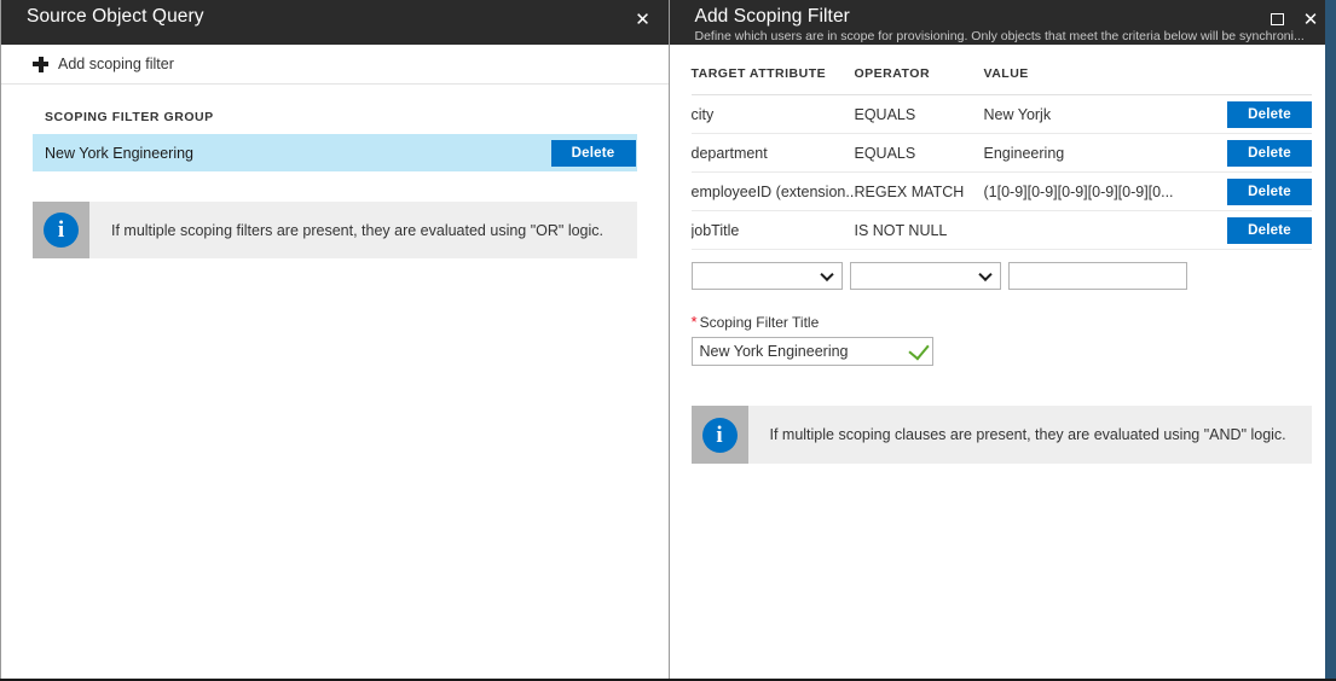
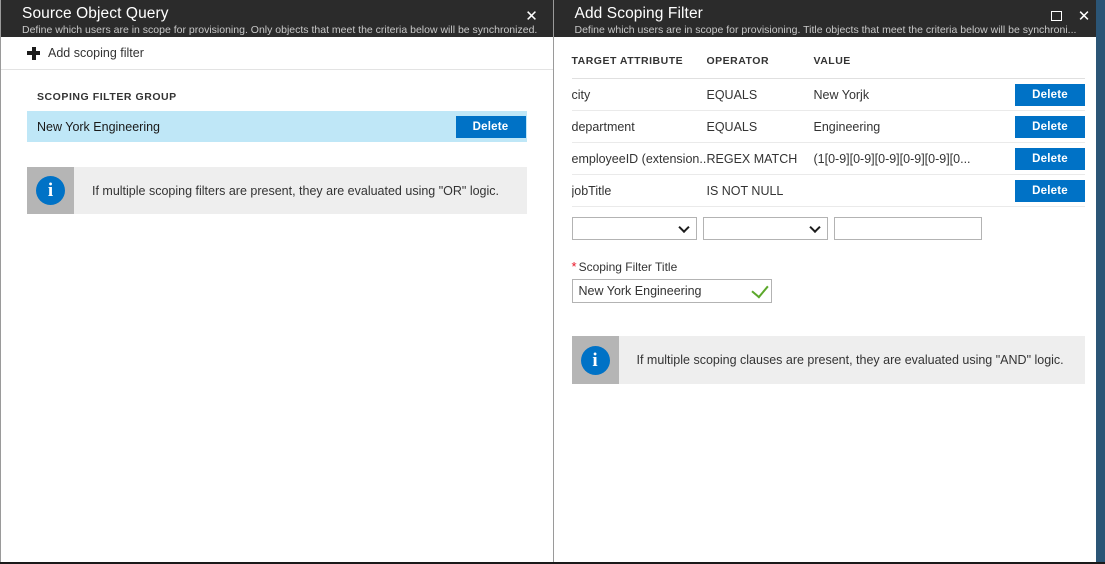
  Source Object Query
+ Define which users are in scope for provisioning. Only objects that meet the criteria below will be synchronized.
  ✕
  Add scoping filter
  SCOPING FILTER GROUP
  New York Engineering
  Delete
  i
  If multiple scoping filters are present, they are evaluated using "OR" logic.
  Add Scoping Filter
- Define which users are in scope for provisioning. Only objects that meet the criteria below will be synchroni...
+ Define which users are in scope for provisioning. Title objects that meet the criteria below will be synchroni...
  ✕
  TARGET ATTRIBUTE	OPERATOR	VALUE
  city	EQUALS	New Yorjk	Delete
  department	EQUALS	Engineering	Delete
  employeeID (extension..	REGEX MATCH	(1[0-9][0-9][0-9][0-9][0-9][0...	Delete
  jobTitle	IS NOT NULL		Delete
  * Scoping Filter Title
  New York Engineering
  i
  If multiple scoping clauses are present, they are evaluated using "AND" logic.
